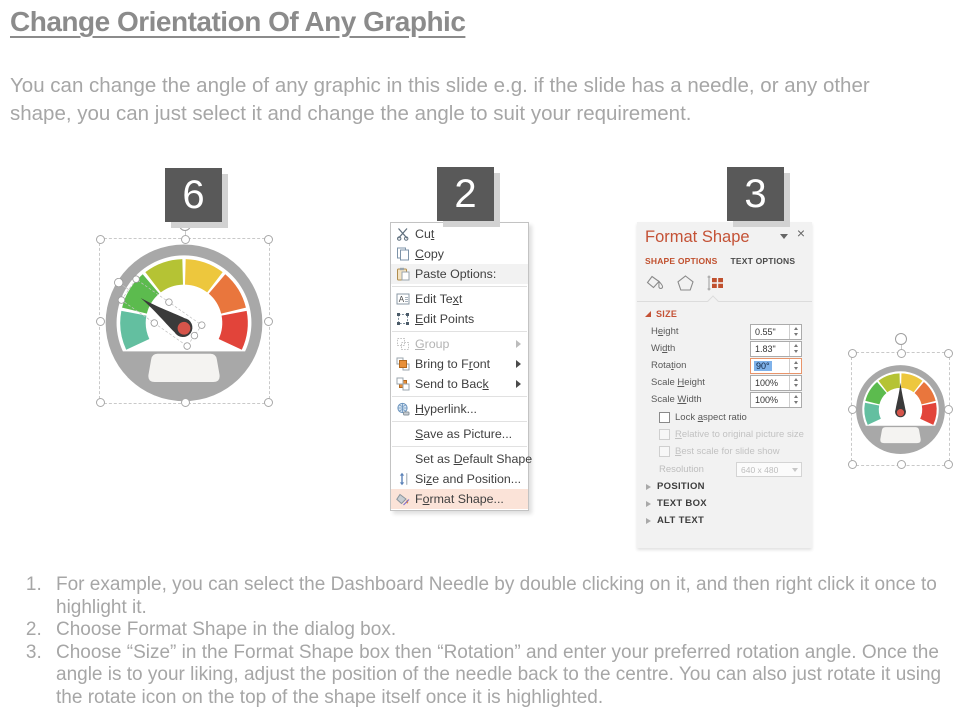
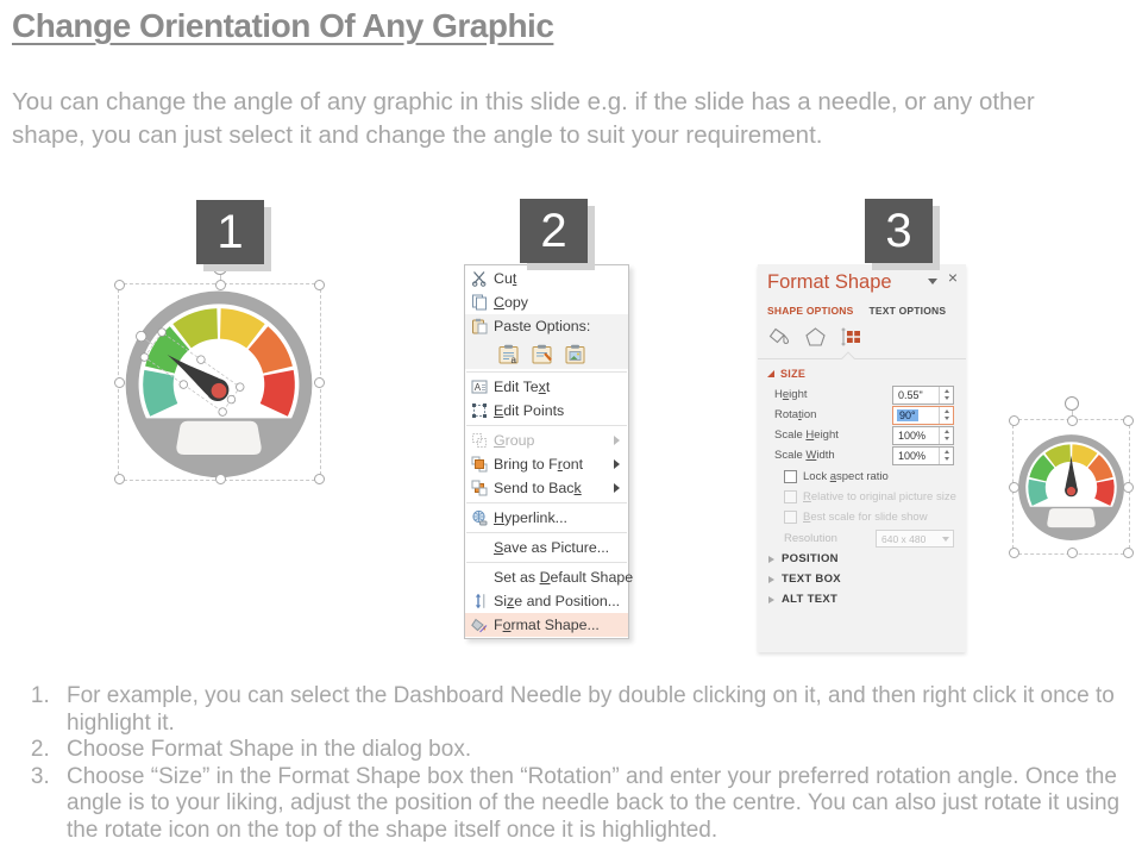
  Change Orientation Of Any Graphic
  You can change the angle of any graphic in this slide e.g. if the slide has a needle, or any other shape, you can just select it and change the angle to suit your requirement.
- 6
+ 1
  2
  3
  Cut
  Copy
  Paste Options:
+ a
  A
  Edit Text
  Edit Points
  Group
  Bring to Front
  Send to Back
  Hyperlink...
  Save as Picture...
  Set as Default Shape
  Size and Position...
  Format Shape...
  Format Shape
  ×
  SHAPE OPTIONS
  TEXT OPTIONS
  SIZE
  Height
  0.55"
- Width
- 1.83"
  Rotation
  90°
  Scale Height
  100%
  Scale Width
  100%
  Lock aspect ratio
  Relative to original picture size
  Best scale for slide show
  Resolution
  640 x 480
  POSITION
  TEXT BOX
  ALT TEXT
  For example, you can select the Dashboard Needle by double clicking on it, and then right click it once to highlight it.
  Choose Format Shape in the dialog box.
  Choose “Size” in the Format Shape box then “Rotation” and enter your preferred rotation angle. Once the angle is to your liking, adjust the position of the needle back to the centre. You can also just rotate it using the rotate icon on the top of the shape itself once it is highlighted.
